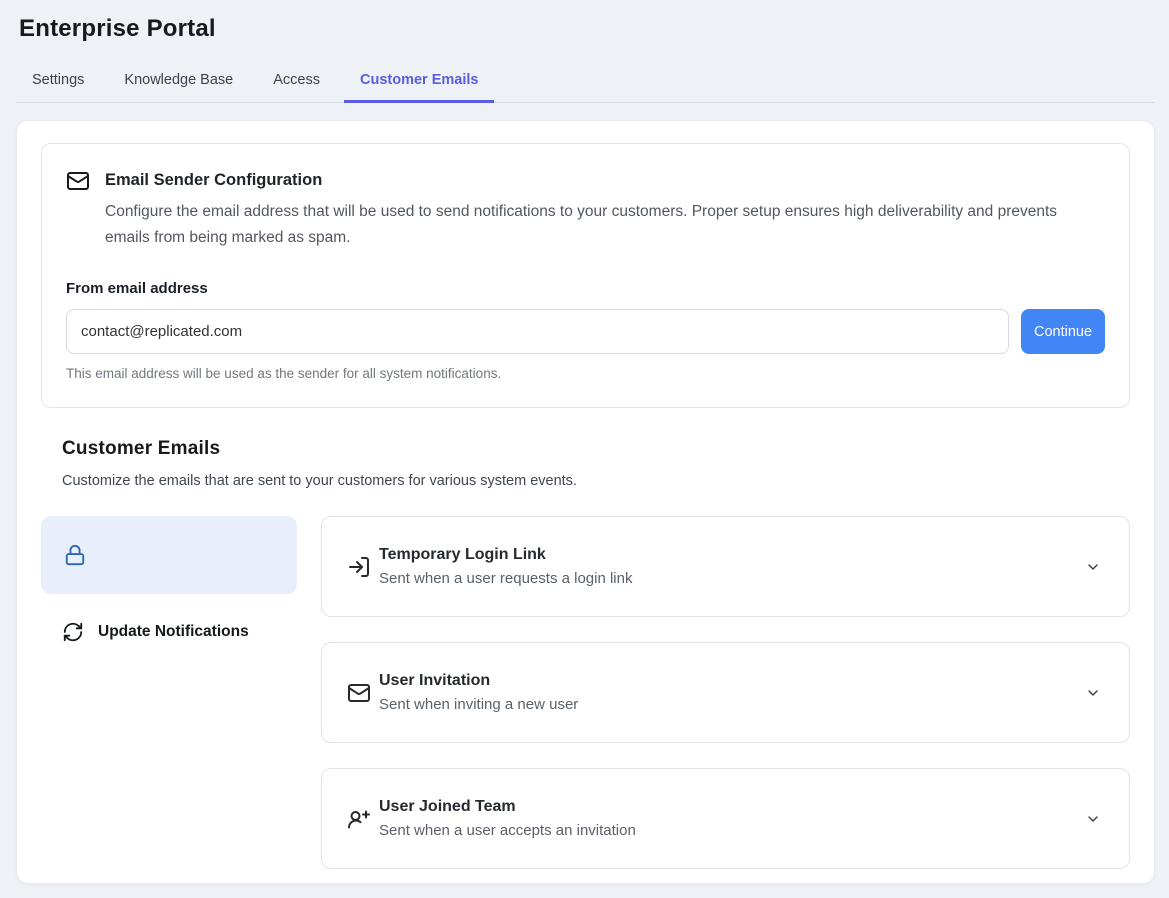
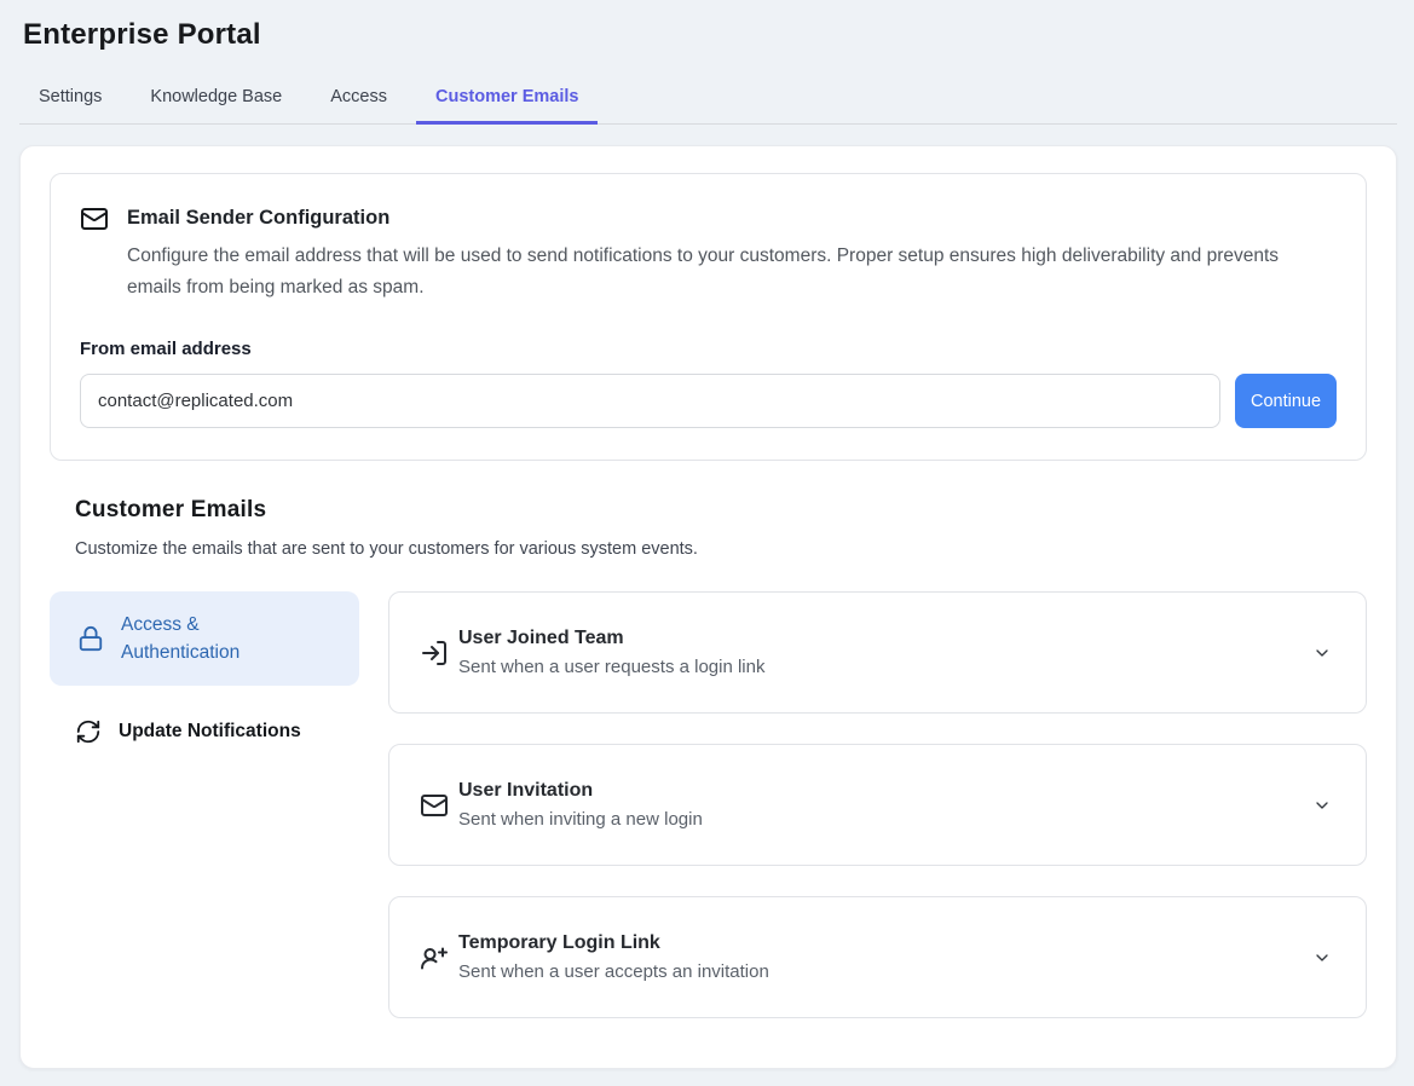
  Enterprise Portal
  Settings
  Knowledge Base
  Access
  Customer Emails
  Email Sender Configuration
  Configure the email address that will be used to send notifications to your customers. Proper setup ensures high deliverability and prevents emails from being marked as spam.
  From email address
  contact@replicated.com
  Continue
- This email address will be used as the sender for all system notifications.
  Customer Emails
  Customize the emails that are sent to your customers for various system events.
+ Access & Authentication
  Update Notifications
- Temporary Login Link
+ User Joined Team
  Sent when a user requests a login link
  User Invitation
- Sent when inviting a new user
+ Sent when inviting a new login
- User Joined Team
+ Temporary Login Link
  Sent when a user accepts an invitation
